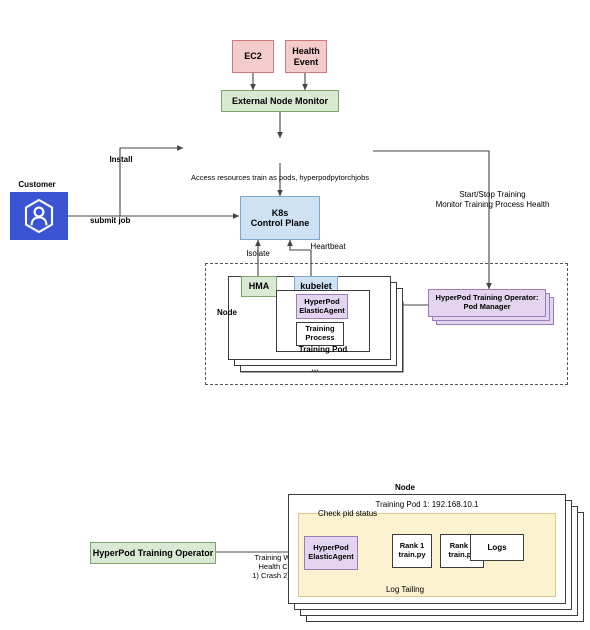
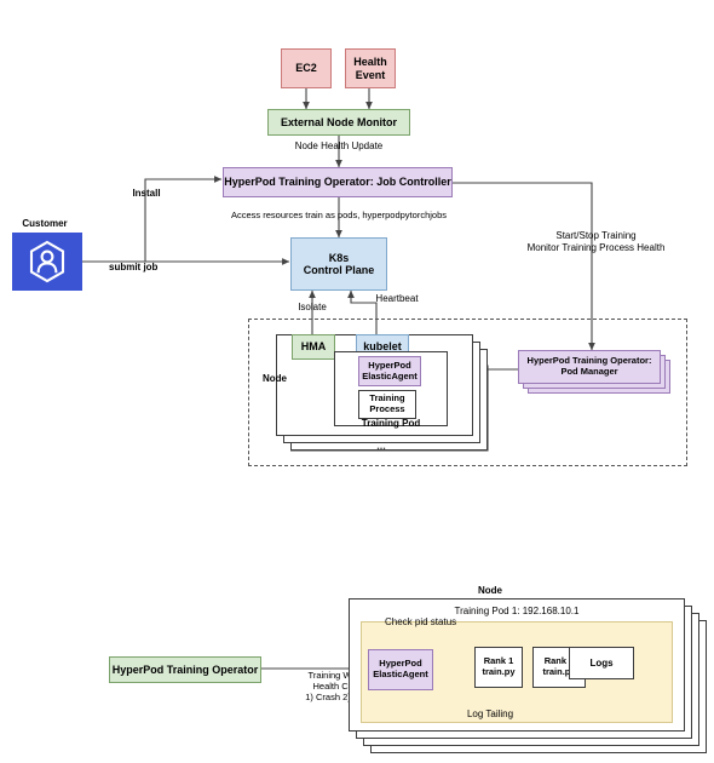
  EC2
  Health
  Event
  External Node Monitor
+ Node Health Update
+ HyperPod Training Operator: Job Controller
  Install
  Access resources train as pods, hyperpodpytorchjobs
  Customer
  submit job
  K8s
  Control Plane
  Isolate
  Heartbeat
  Start/Stop Training
  Monitor Training Process Health
  Node
  HMA
  kubelet
  Training Pod
  HyperPod
  ElasticAgent
  Training
  Process
  ...
  HyperPod Training Operator:
  Pod Manager
  HyperPod Training Operator
  Node
  Training Pod 1: 192.168.10.1
  Check pid status
  HyperPod
  ElasticAgent
  Rank 1
  train.py
  Rank
  train.
  Logs
  Log Tailing
